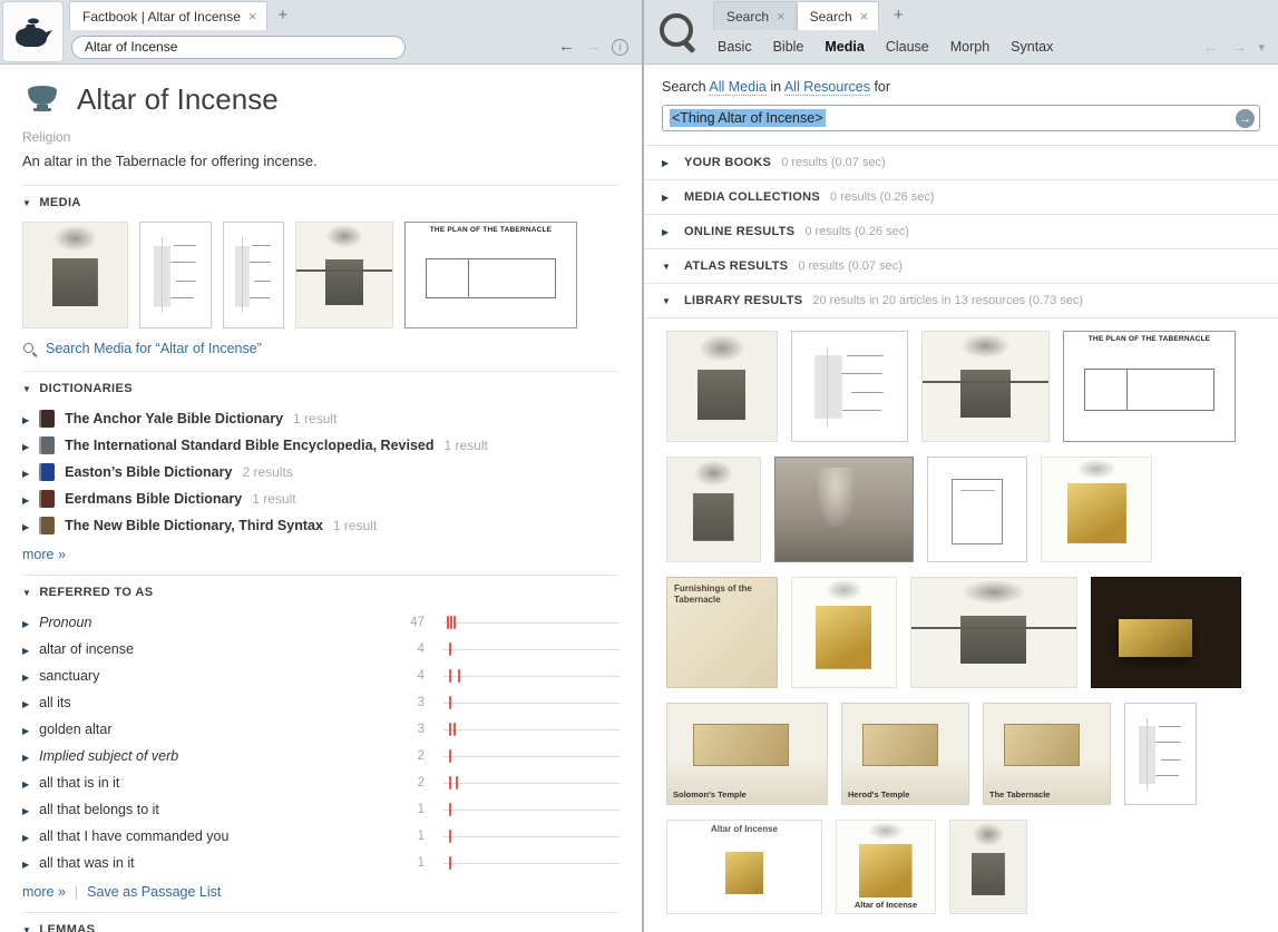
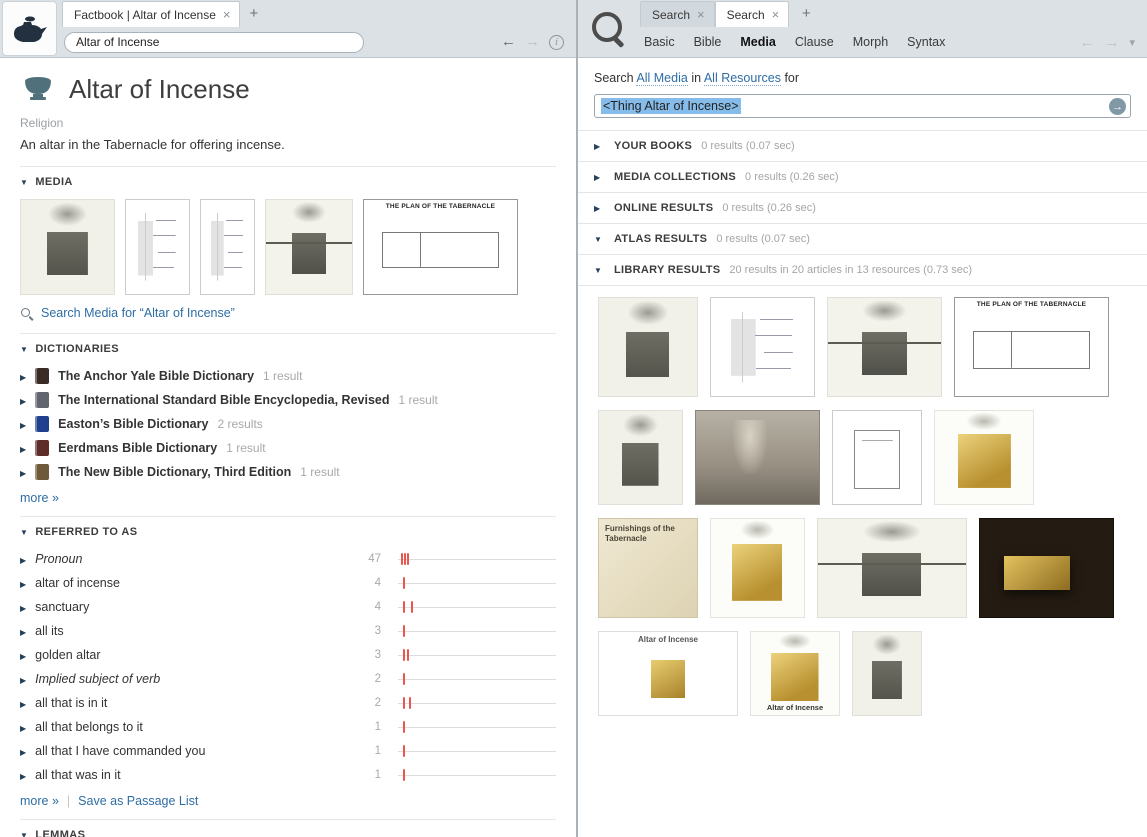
  Factbook | Altar of Incense
  Altar of Incense
  Altar of Incense
  Religion
  An altar in the Tabernacle for offering incense.
  MEDIA
  Search Media for “Altar of Incense”
  DICTIONARIES
  The Anchor Yale Bible Dictionary
  1 result
  The International Standard Bible Encyclopedia, Revised
  1 result
  Easton’s Bible Dictionary
  2 results
  Eerdmans Bible Dictionary
  1 result
- The New Bible Dictionary, Third Syntax
+ The New Bible Dictionary, Third Edition
  1 result
  more »
  REFERRED TO AS
  Pronoun
  47
  altar of incense
  4
  sanctuary
  4
  all its
  3
  golden altar
  3
  Implied subject of verb
  2
  all that is in it
  2
  all that belongs to it
  1
  all that I have commanded you
  1
  all that was in it
  1
  more »
  |
  Save as Passage List
  LEMMAS
  Search
  Search
  Basic
  Bible
  Media
  Clause
  Morph
  Syntax
  Search All Media in All Resources for
  <Thing Altar of Incense>
  ▶
  YOUR BOOKS
  0 results (0.07 sec)
  ▶
  MEDIA COLLECTIONS
  0 results (0.26 sec)
  ▶
  ONLINE RESULTS
  0 results (0.26 sec)
  ▼
  ATLAS RESULTS
  0 results (0.07 sec)
  ▼
  LIBRARY RESULTS
  20 results in 20 articles in 13 resources (0.73 sec)
  Furnishings of the Tabernacle
- Solomon's Temple
- Herod's Temple
- The Tabernacle
  Altar of Incense
  Altar of Incense
